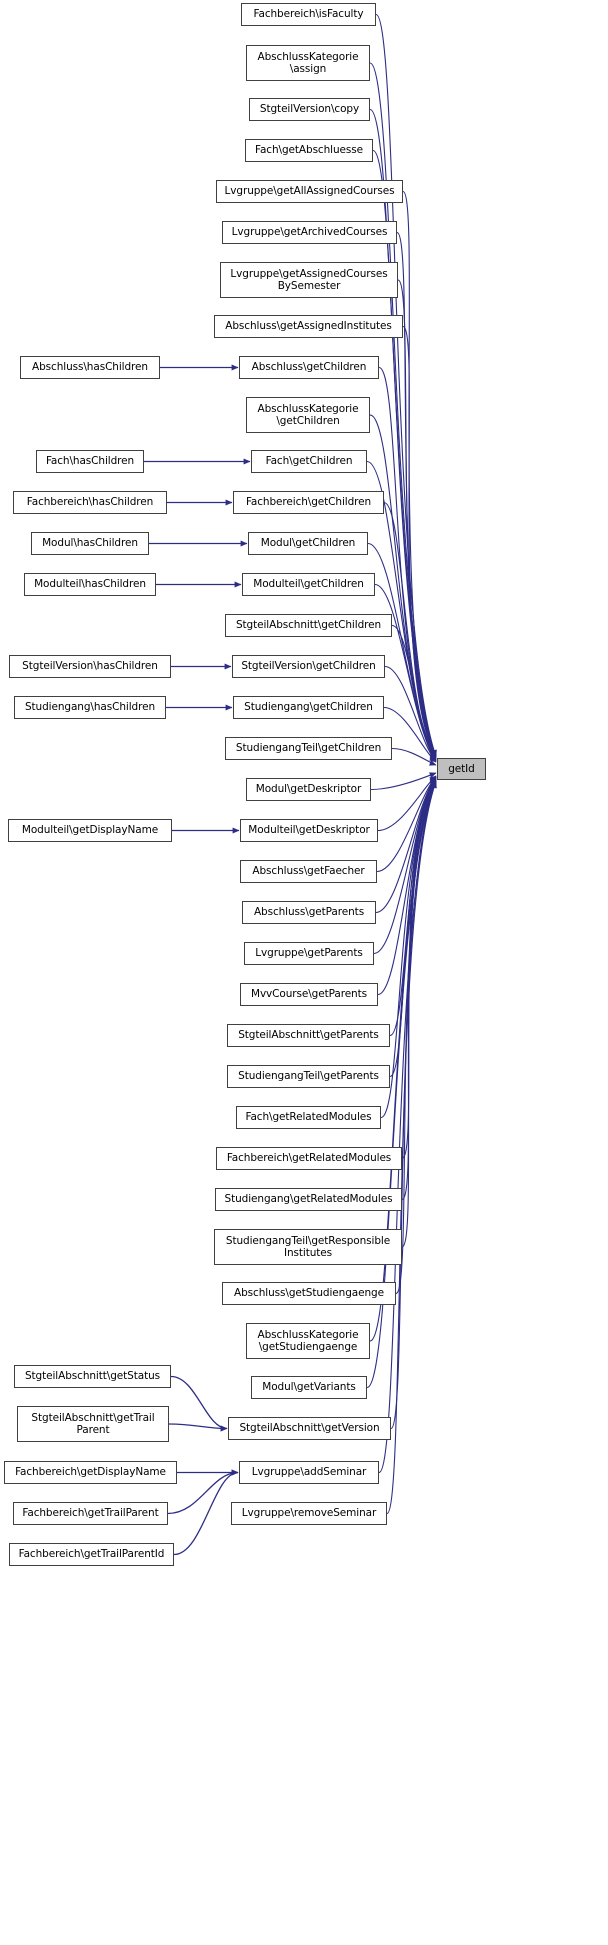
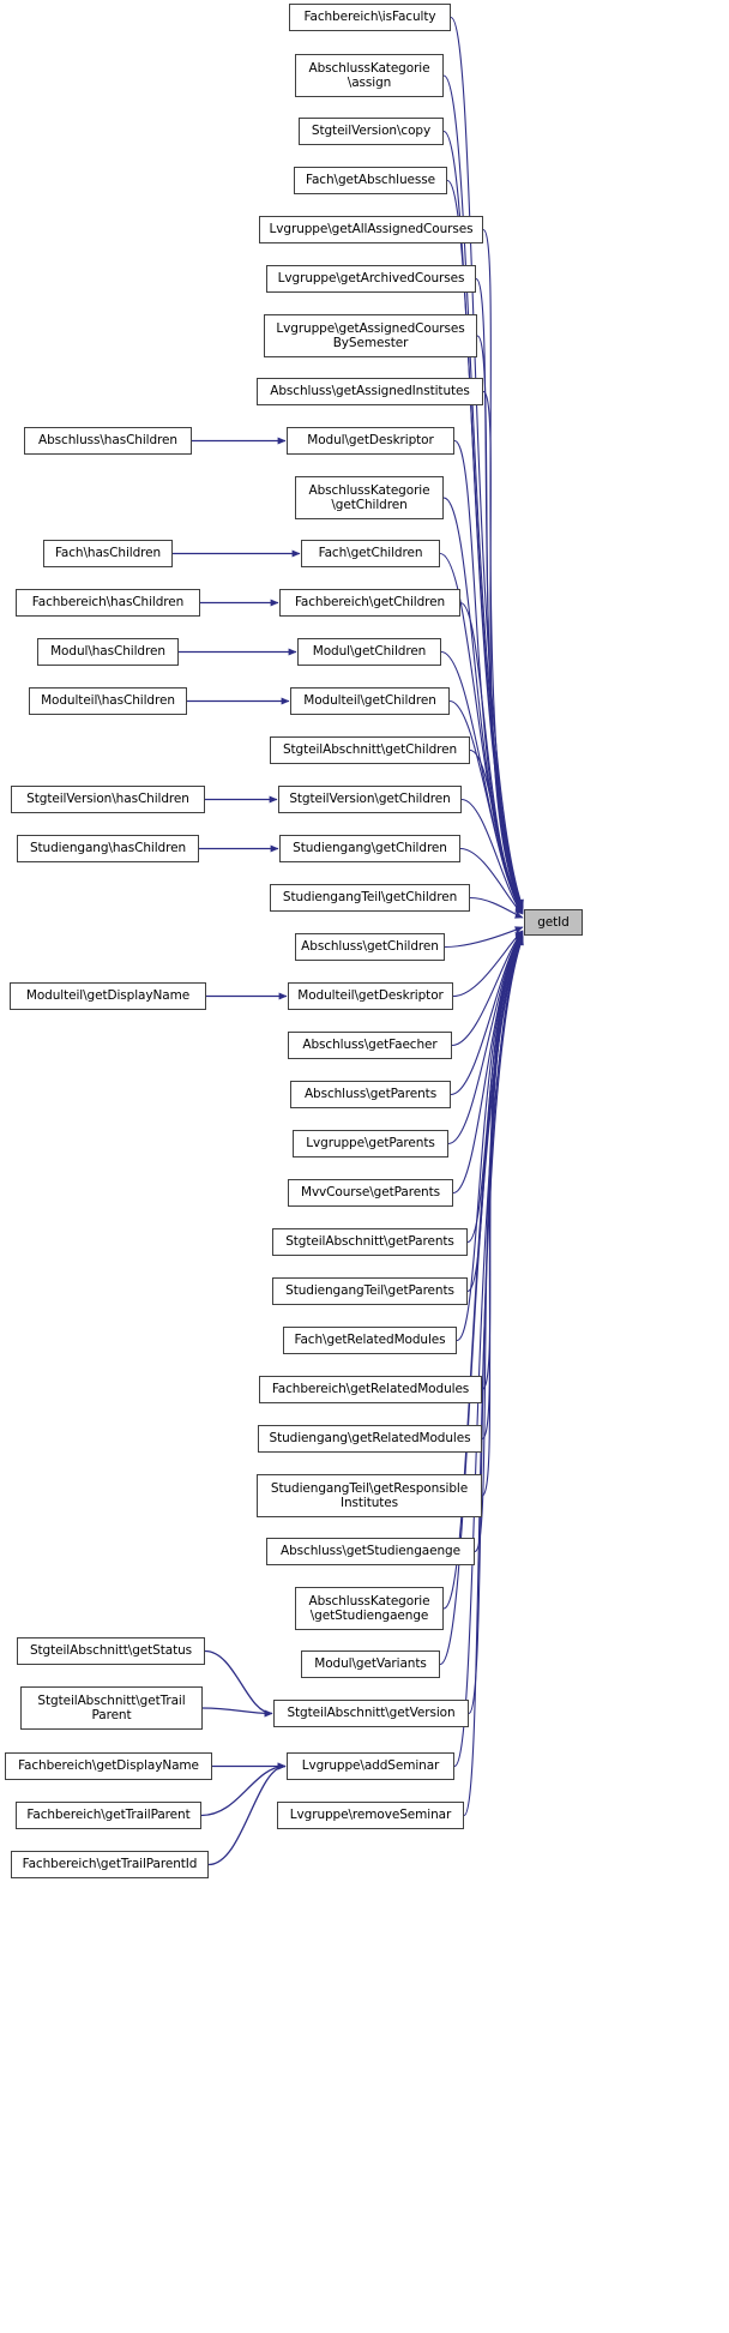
  getId
  Fachbereich\isFaculty
  AbschlussKategorie
  \assign
  StgteilVersion\copy
  Fach\getAbschluesse
  Lvgruppe\getAllAssignedCourses
  Lvgruppe\getArchivedCourses
  Lvgruppe\getAssignedCourses
  BySemester
  Abschluss\getAssignedInstitutes
- Abschluss\getChildren
+ Modul\getDeskriptor
  AbschlussKategorie
  \getChildren
  Fach\getChildren
  Fachbereich\getChildren
  Modul\getChildren
  Modulteil\getChildren
  StgteilAbschnitt\getChildren
  StgteilVersion\getChildren
  Studiengang\getChildren
  StudiengangTeil\getChildren
- Modul\getDeskriptor
+ Abschluss\getChildren
  Modulteil\getDeskriptor
  Abschluss\getFaecher
  Abschluss\getParents
  Lvgruppe\getParents
  MvvCourse\getParents
  StgteilAbschnitt\getParents
  StudiengangTeil\getParents
  Fach\getRelatedModules
  Fachbereich\getRelatedModules
  Studiengang\getRelatedModules
  StudiengangTeil\getResponsible
  Institutes
  Abschluss\getStudiengaenge
  AbschlussKategorie
  \getStudiengaenge
  Modul\getVariants
  StgteilAbschnitt\getVersion
  Lvgruppe\addSeminar
  Lvgruppe\removeSeminar
  Abschluss\hasChildren
  Fach\hasChildren
  Fachbereich\hasChildren
  Modul\hasChildren
  Modulteil\hasChildren
  StgteilVersion\hasChildren
  Studiengang\hasChildren
  Modulteil\getDisplayName
  StgteilAbschnitt\getStatus
  StgteilAbschnitt\getTrail
  Parent
  Fachbereich\getDisplayName
  Fachbereich\getTrailParent
  Fachbereich\getTrailParentId
